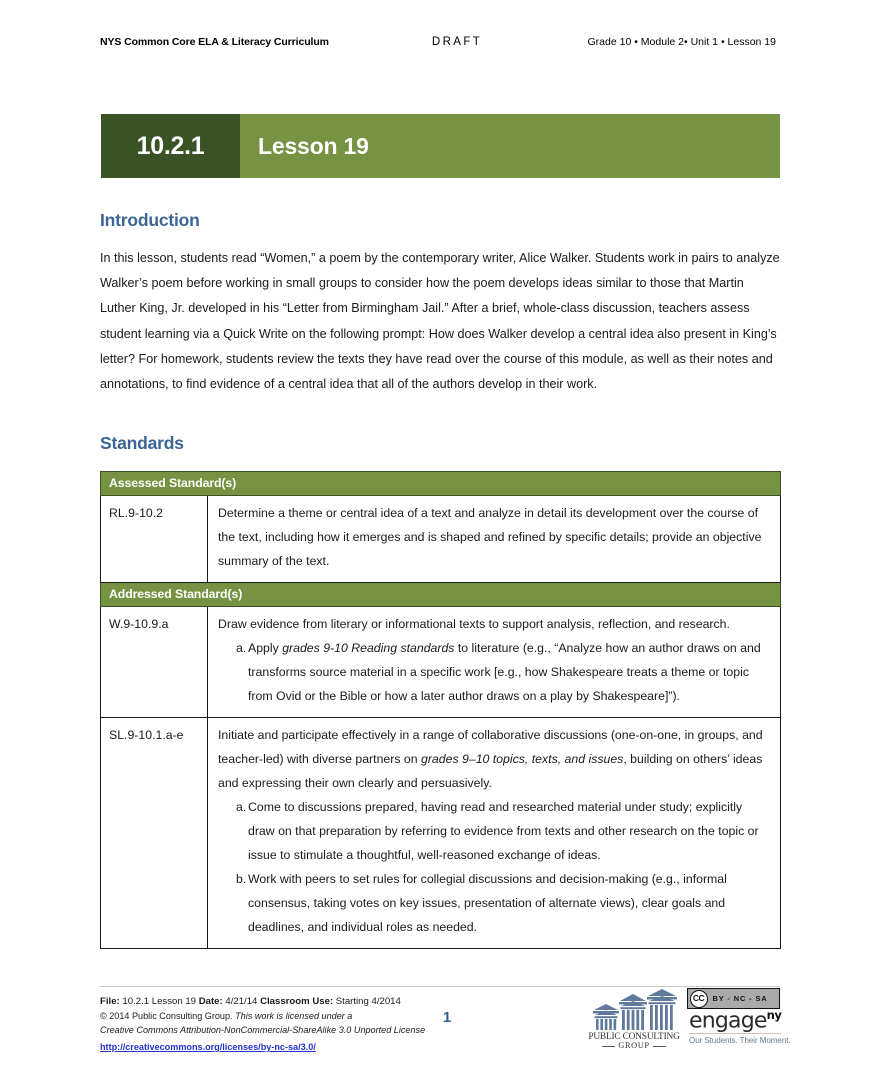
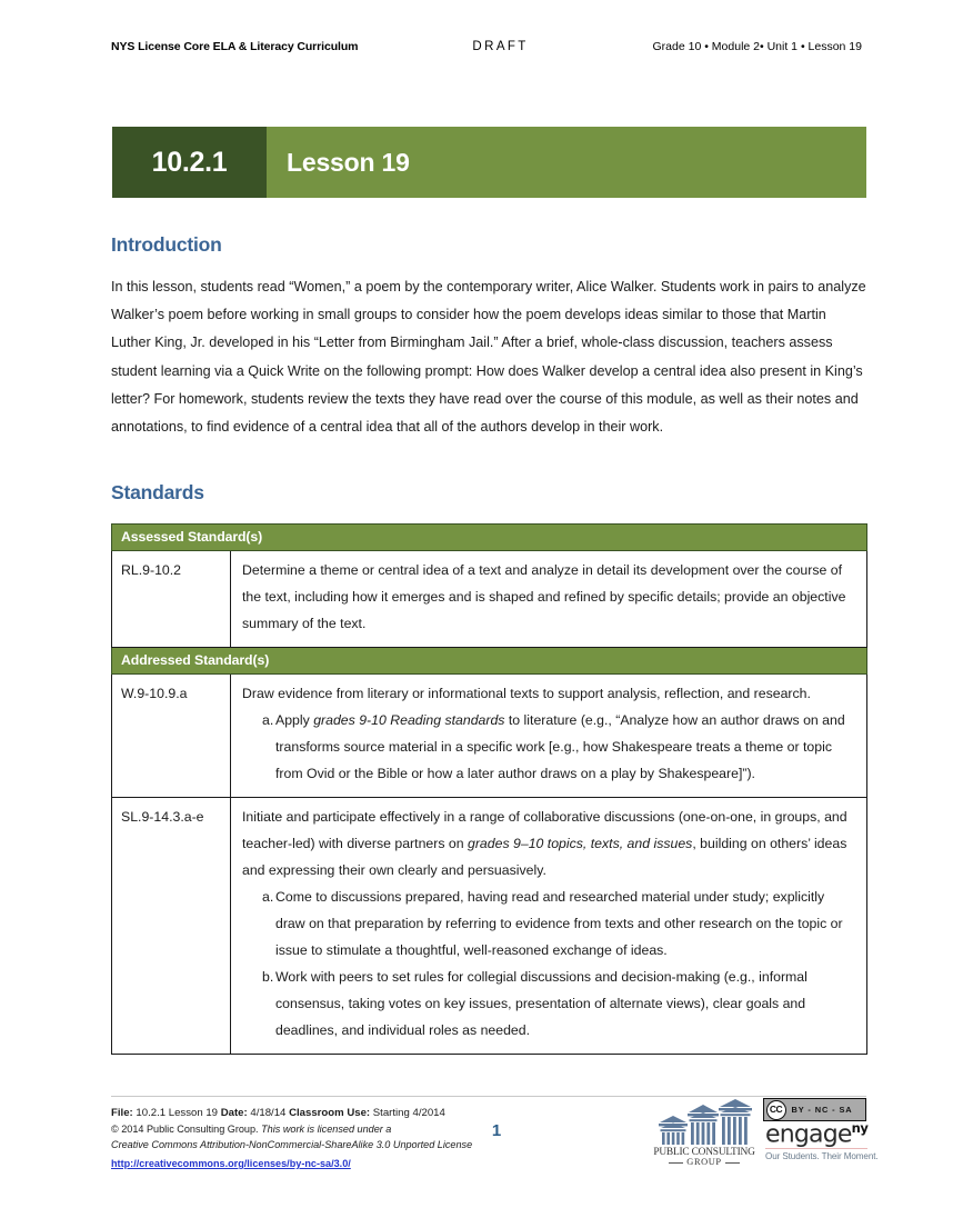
- NYS Common Core ELA & Literacy Curriculum
+ NYS License Core ELA & Literacy Curriculum
  DRAFT
  Grade 10 • Module 2• Unit 1 • Lesson 19
  10.2.1
  Lesson 19
  Introduction
  In this lesson, students read “Women,” a poem by the contemporary writer, Alice Walker. Students work in pairs to analyze Walker’s poem before working in small groups to consider how the poem develops ideas similar to those that Martin Luther King, Jr. developed in his “Letter from Birmingham Jail.” After a brief, whole-class discussion, teachers assess student learning via a Quick Write on the following prompt: How does Walker develop a central idea also present in King’s letter? For homework, students review the texts they have read over the course of this module, as well as their notes and annotations, to find evidence of a central idea that all of the authors develop in their work.
  Standards
  Assessed Standard(s)
  RL.9-10.2	Determine a theme or central idea of a text and analyze in detail its development over the course of the text, including how it emerges and is shaped and refined by specific details; provide an objective summary of the text.
  Addressed Standard(s)
  W.9-10.9.a	Draw evidence from literary or informational texts to support analysis, reflection, and research. a. Apply grades 9-10 Reading standards to literature (e.g., “Analyze how an author draws on and transforms source material in a specific work [e.g., how Shakespeare treats a theme or topic from Ovid or the Bible or how a later author draws on a play by Shakespeare]”).
- SL.9-10.1.a-e	Initiate and participate effectively in a range of collaborative discussions (one-on-one, in groups, and teacher-led) with diverse partners on grades 9–10 topics, texts, and issues, building on others’ ideas and expressing their own clearly and persuasively. a. Come to discussions prepared, having read and researched material under study; explicitly draw on that preparation by referring to evidence from texts and other research on the topic or issue to stimulate a thoughtful, well-reasoned exchange of ideas. b. Work with peers to set rules for collegial discussions and decision-making (e.g., informal consensus, taking votes on key issues, presentation of alternate views), clear goals and deadlines, and individual roles as needed.
+ SL.9-14.3.a-e	Initiate and participate effectively in a range of collaborative discussions (one-on-one, in groups, and teacher-led) with diverse partners on grades 9–10 topics, texts, and issues, building on others’ ideas and expressing their own clearly and persuasively. a. Come to discussions prepared, having read and researched material under study; explicitly draw on that preparation by referring to evidence from texts and other research on the topic or issue to stimulate a thoughtful, well-reasoned exchange of ideas. b. Work with peers to set rules for collegial discussions and decision-making (e.g., informal consensus, taking votes on key issues, presentation of alternate views), clear goals and deadlines, and individual roles as needed.
- File: 10.2.1 Lesson 19 Date: 4/21/14 Classroom Use: Starting 4/2014
+ File: 10.2.1 Lesson 19 Date: 4/18/14 Classroom Use: Starting 4/2014
  © 2014 Public Consulting Group. This work is licensed under a
  Creative Commons Attribution-NonCommercial-ShareAlike 3.0 Unported License
  http://creativecommons.org/licenses/by-nc-sa/3.0/
  1
  PUBLIC CONSULTING
  GROUP
  CC
  BY - NC - SA
  engageny
  Our Students. Their Moment.
